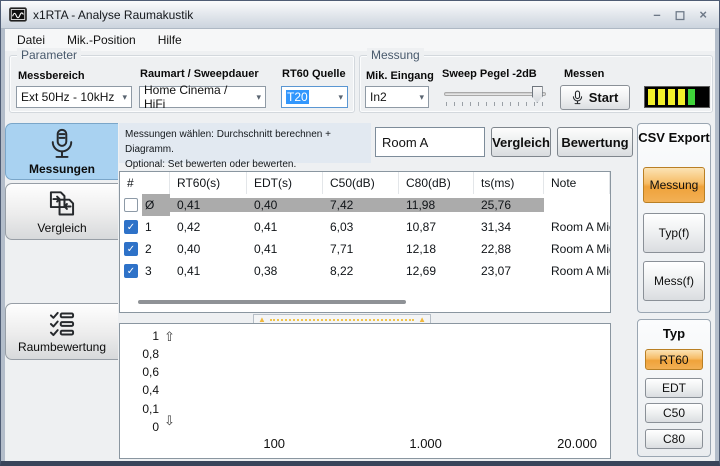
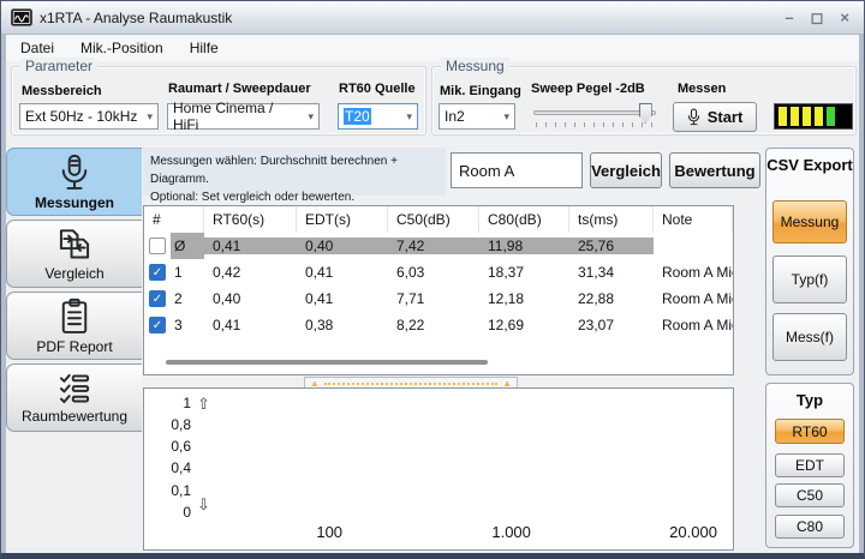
  x1RTA - Analyse Raumakustik
  –
  ◻
  ×
  Datei
  Mik.-Position
  Hilfe
  Parameter
  Messbereich
  Ext 50Hz - 10kHz
  ▾
  Raumart / Sweepdauer
  Home Cinema / HiFi
  ▾
  RT60 Quelle
  T20
  ▾
  Messung
  Mik. Eingang
  In2
  ▾
  Sweep Pegel -2dB
  Messen
  Start
  Messungen
  Vergleich
+ PDF Report
  Raumbewertung
  Messungen wählen: Durchschnitt berechnen + Diagramm.
- Optional: Set bewerten oder bewerten.
+ Optional: Set vergleich oder bewerten.
  Room A
  Vergleich
  Bewertung
  #
  RT60(s)
  EDT(s)
  C50(dB)
  C80(dB)
  ts(ms)
  Note
  Ø
  0,41
  0,40
  7,42
  11,98
  25,76
  ✓
  1
  0,42
  0,41
  6,03
- 10,87
+ 18,37
  31,34
  ✓
  2
  0,40
  0,41
  7,71
  12,18
  22,88
  ✓
  3
  0,41
  0,38
  8,22
  12,69
  23,07
  ▲
  ▲
  0
  0,1
  0,4
  0,6
  0,8
  1
  ⇧
  ⇩
  100
  1.000
  20.000
  CSV Export
  Messung
  Typ(f)
  Mess(f)
  Typ
  RT60
  EDT
  C50
  C80
